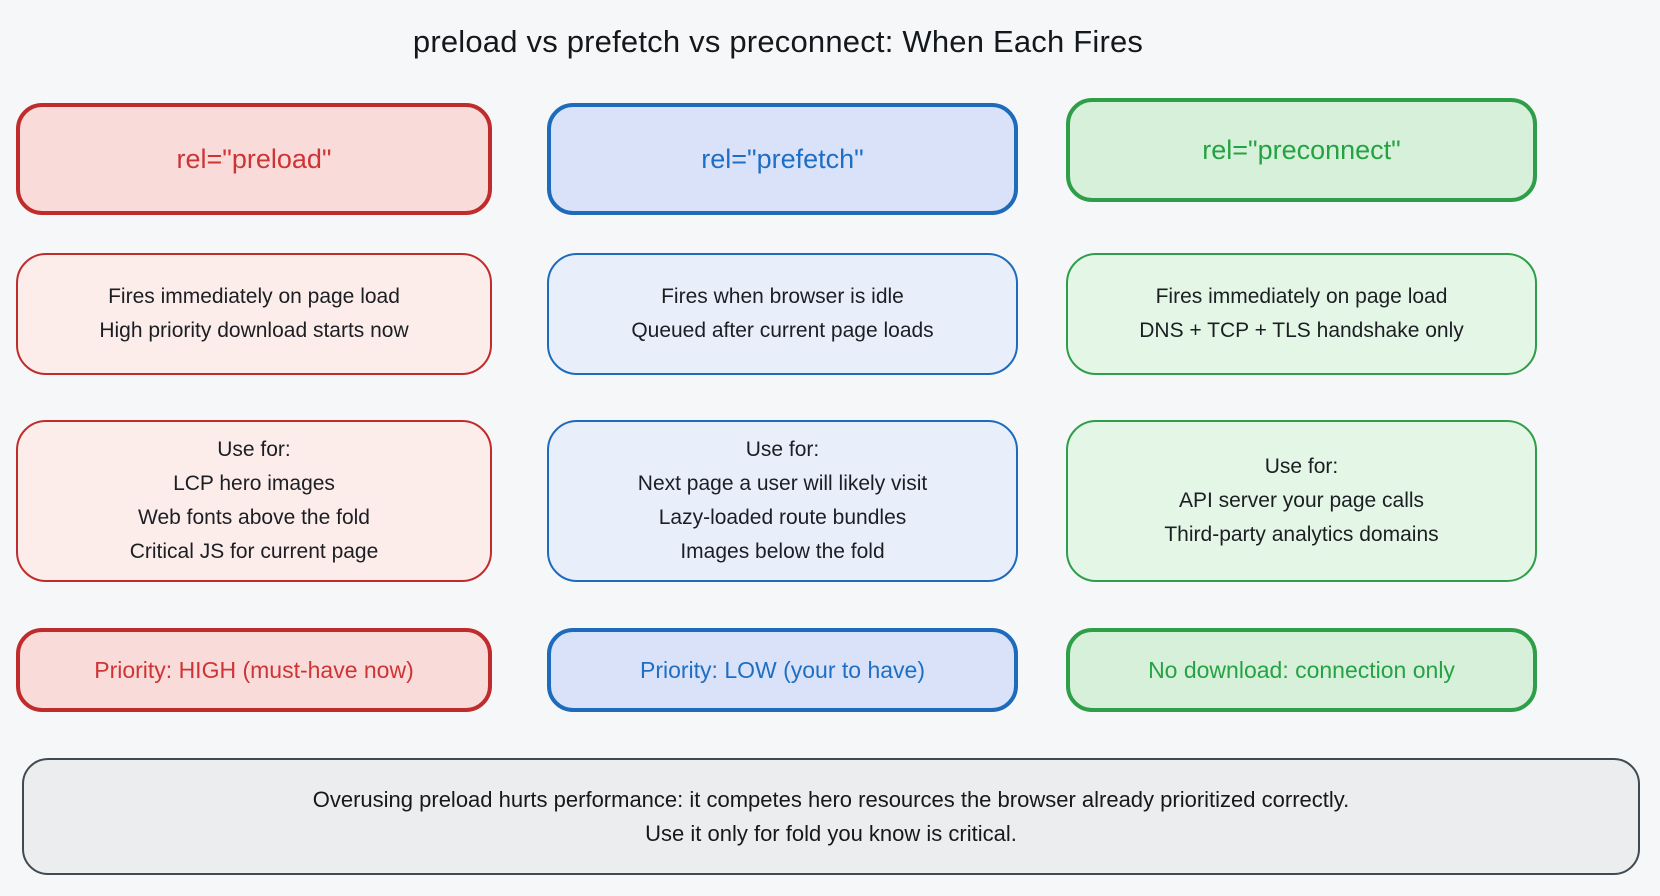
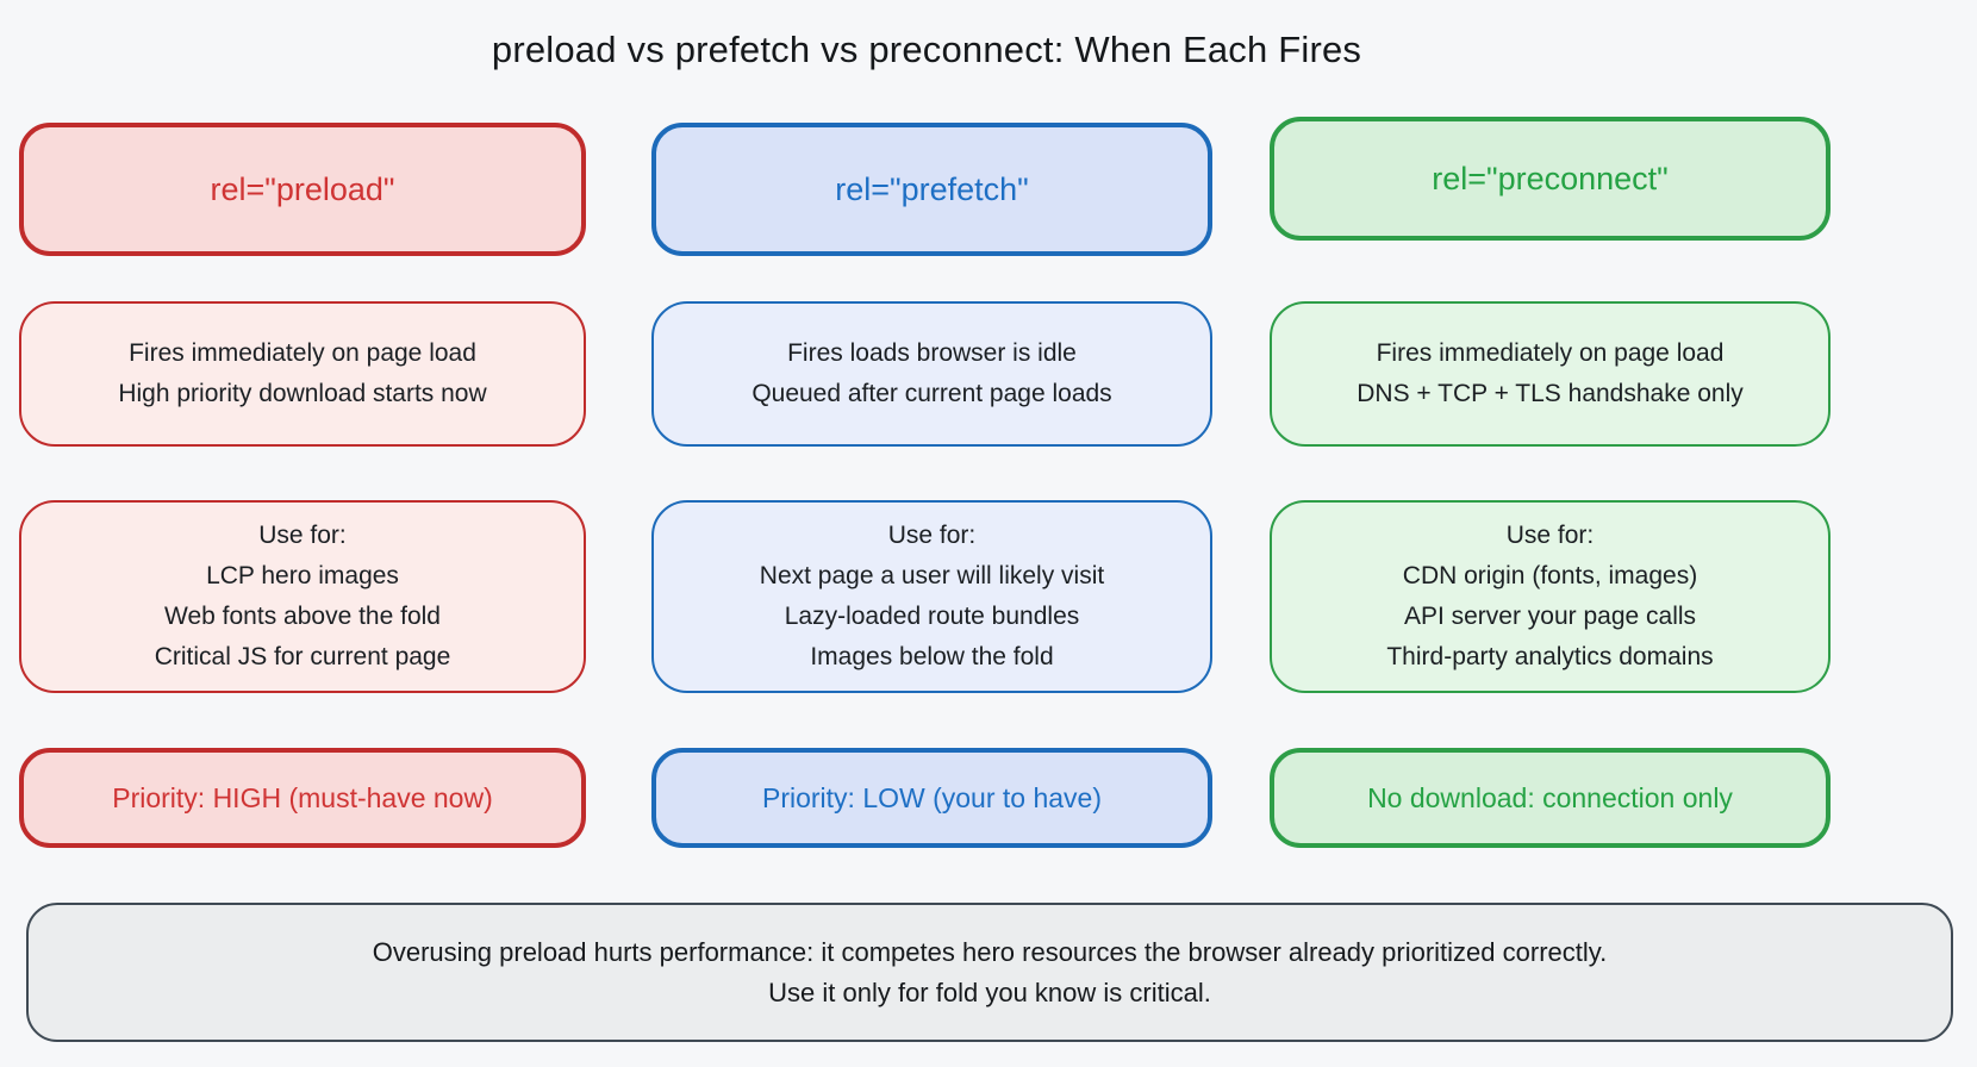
  preload vs prefetch vs preconnect: When Each Fires
  rel="preload"
  Fires immediately on page load
  High priority download starts now
  Use for:
  LCP hero images
  Web fonts above the fold
  Critical JS for current page
  Priority: HIGH (must-have now)
  rel="prefetch"
- Fires when browser is idle
+ Fires loads browser is idle
  Queued after current page loads
  Use for:
  Next page a user will likely visit
  Lazy-loaded route bundles
  Images below the fold
  Priority: LOW (your to have)
  rel="preconnect"
  Fires immediately on page load
  DNS + TCP + TLS handshake only
  Use for:
+ CDN origin (fonts, images)
  API server your page calls
  Third-party analytics domains
  No download: connection only
  Overusing preload hurts performance: it competes hero resources the browser already prioritized correctly.
  Use it only for fold you know is critical.
